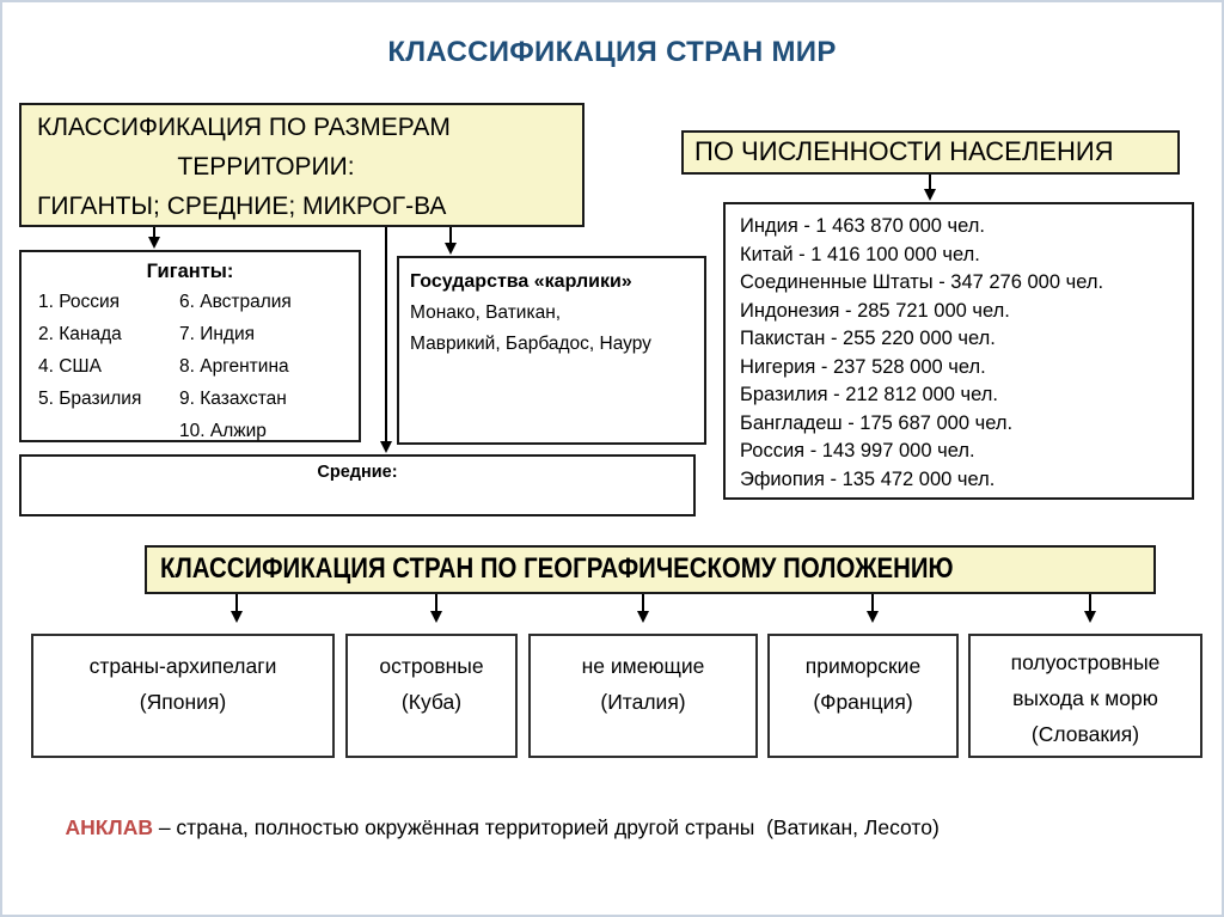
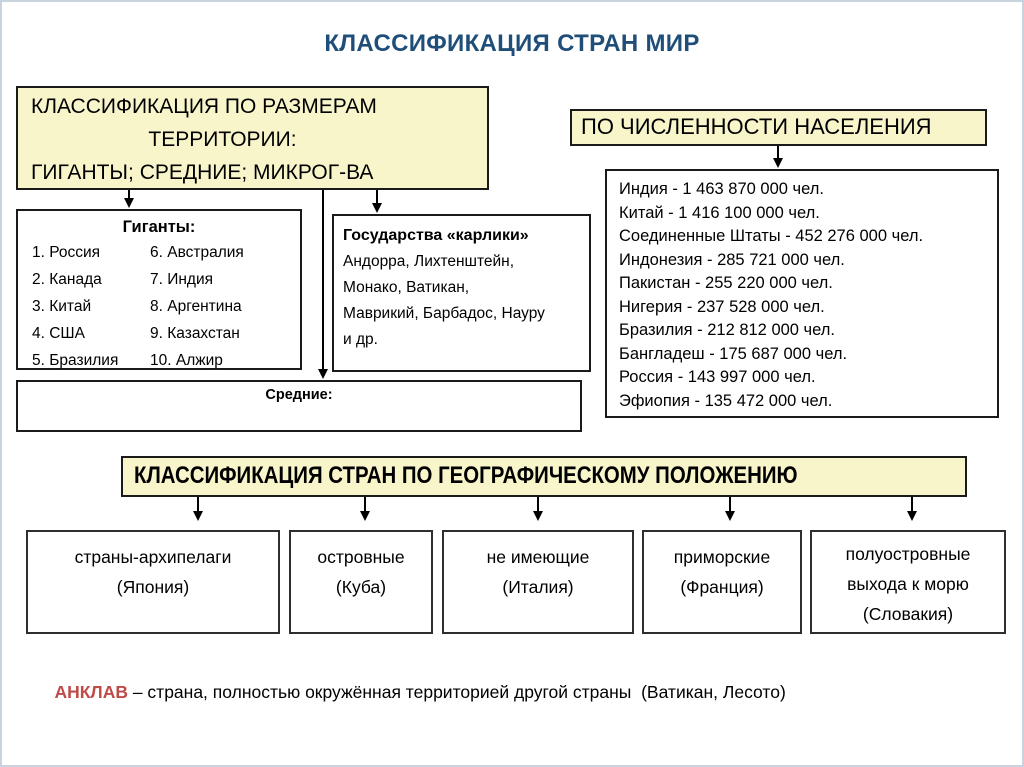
  КЛАССИФИКАЦИЯ СТРАН МИР
  КЛАССИФИКАЦИЯ ПО РАЗМЕРАМ
  ТЕРРИТОРИИ:
  ГИГАНТЫ; СРЕДНИЕ; МИКРОГ-ВА
  Гиганты:
  1. Россия
  2. Канада
+ 3. Китай
  4. США
  5. Бразилия
  6. Австралия
  7. Индия
  8. Аргентина
  9. Казахстан
  10. Алжир
  Государства «карлики»
+ Андорра, Лихтенштейн,
  Монако, Ватикан,
  Маврикий, Барбадос, Науру
+ и др.
  Средние:
  ПО ЧИСЛЕННОСТИ НАСЕЛЕНИЯ
  Индия - 1 463 870 000 чел.
  Китай - 1 416 100 000 чел.
- Соединенные Штаты - 347 276 000 чел.
+ Соединенные Штаты - 452 276 000 чел.
  Индонезия - 285 721 000 чел.
  Пакистан - 255 220 000 чел.
  Нигерия - 237 528 000 чел.
  Бразилия - 212 812 000 чел.
  Бангладеш - 175 687 000 чел.
  Россия - 143 997 000 чел.
  Эфиопия - 135 472 000 чел.
  КЛАССИФИКАЦИЯ СТРАН ПО ГЕОГРАФИЧЕСКОМУ ПОЛОЖЕНИЮ
  страны-архипелаги
  (Япония)
  островные
  (Куба)
  не имеющие
  (Италия)
  приморские
  (Франция)
  полуостровные
  выхода к морю
  (Словакия)
  АНКЛАВ – страна, полностью окружённая территорией другой страны (Ватикан, Лесото)
